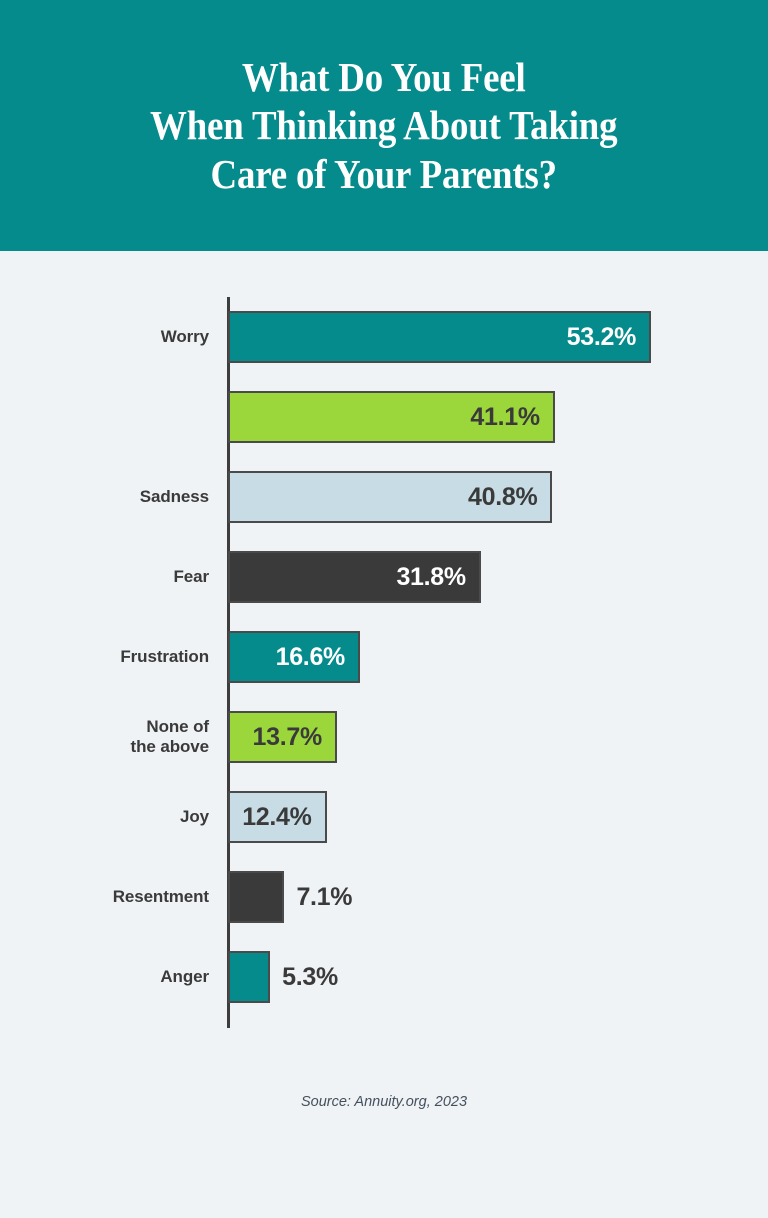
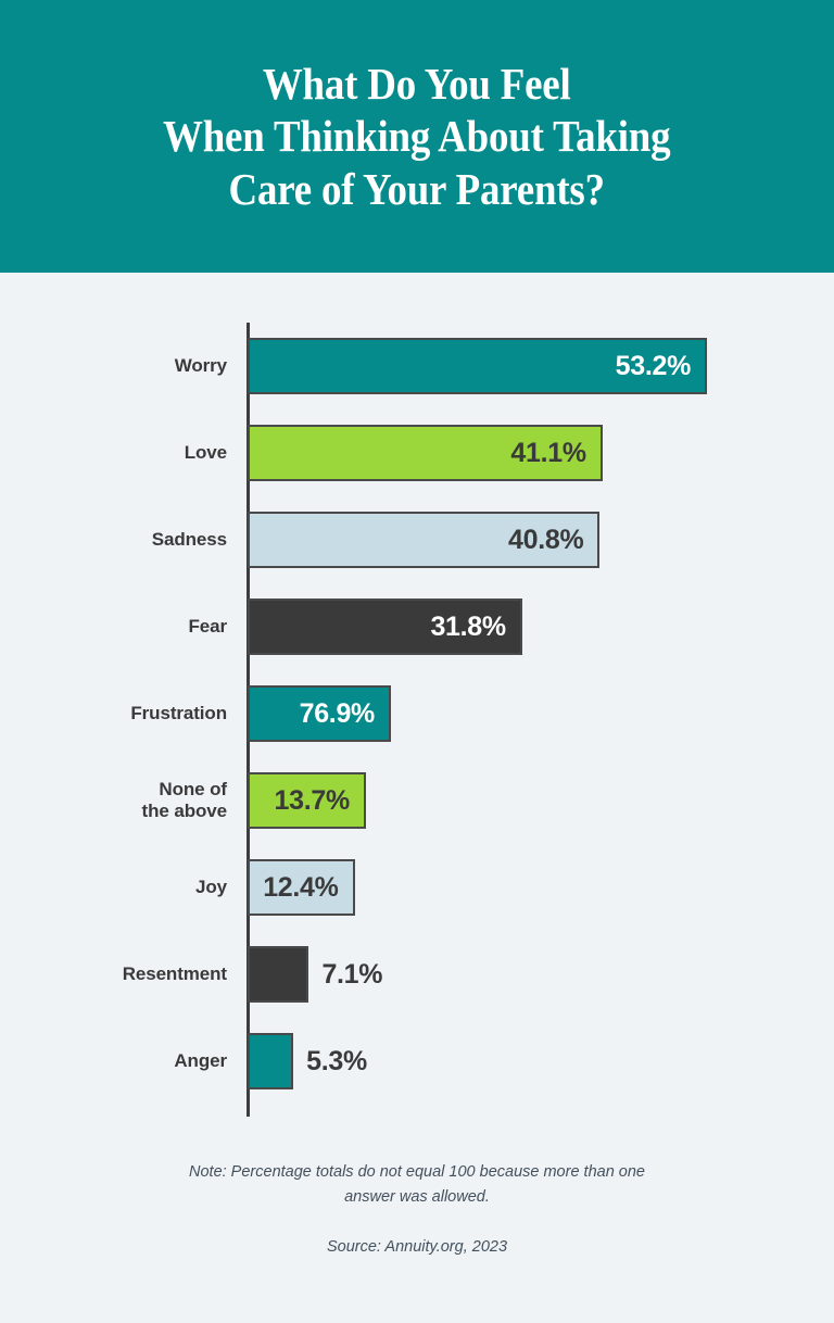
  What Do You Feel
  When Thinking About Taking
  Care of Your Parents?
  Worry
  53.2%
+ Love
  41.1%
  Sadness
  40.8%
  Fear
  31.8%
  Frustration
- 16.6%
+ 76.9%
  None of
  the above
  13.7%
  Joy
  12.4%
  Resentment
  7.1%
  Anger
  5.3%
+ Note: Percentage totals do not equal 100 because more than one answer was allowed.
  Source: Annuity.org, 2023
